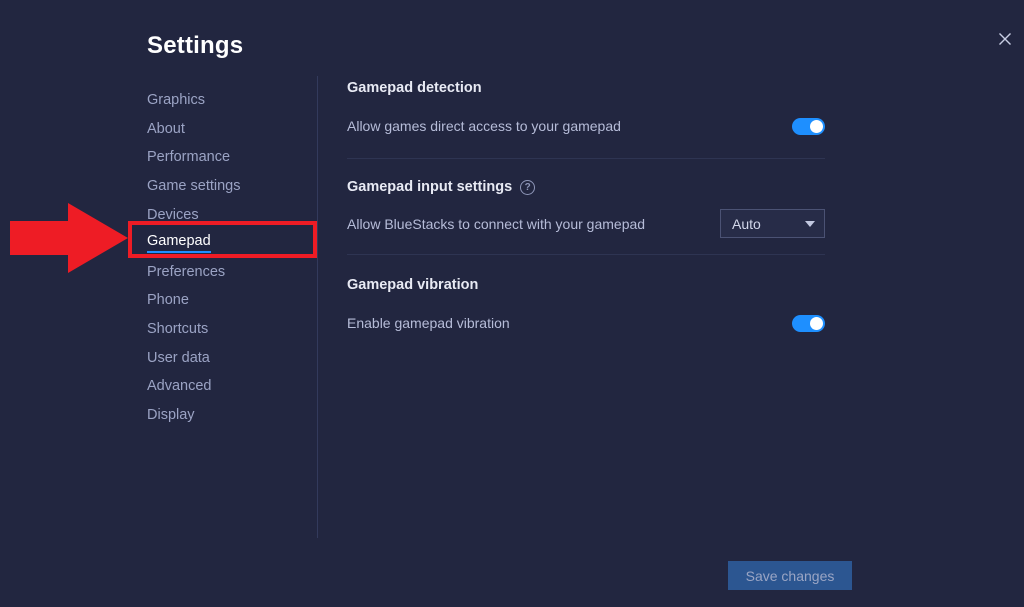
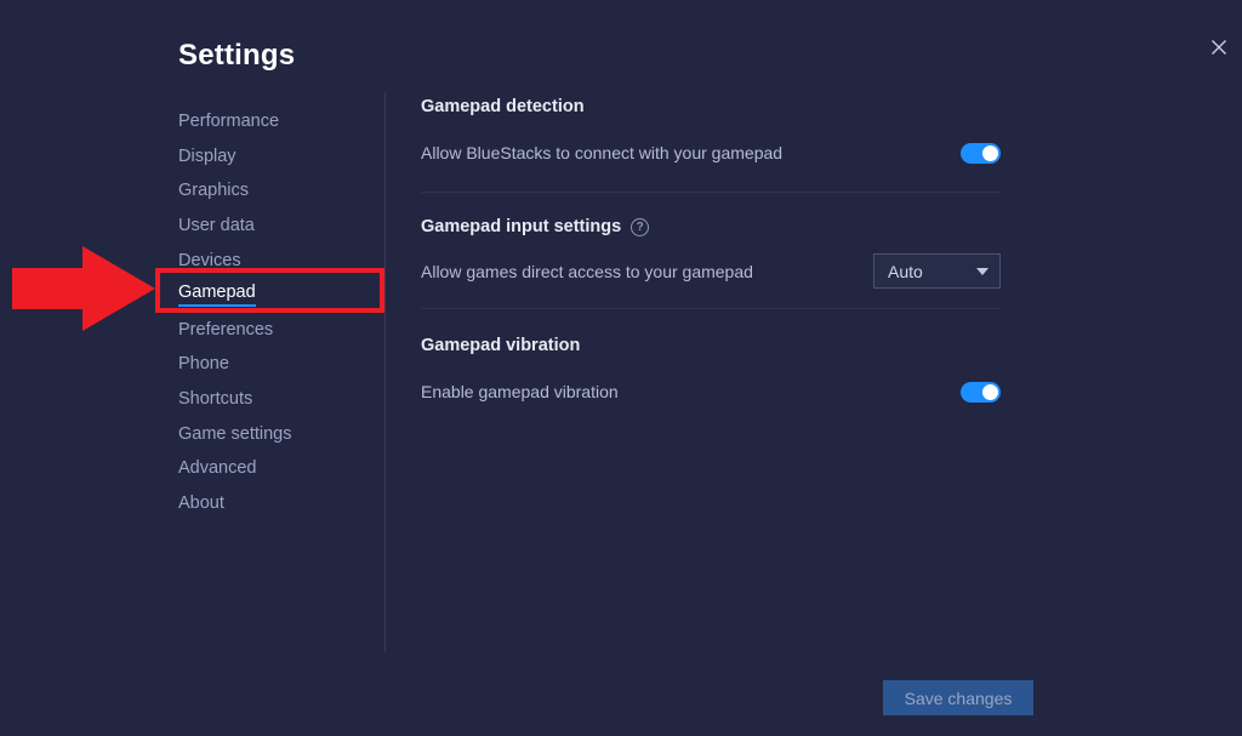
  Settings
- Graphics
+ Performance
- About
+ Display
- Performance
+ Graphics
- Game settings
+ User data
  Devices
  Gamepad
  Preferences
  Phone
  Shortcuts
- User data
+ Game settings
  Advanced
- Display
+ About
  Gamepad detection
- Allow games direct access to your gamepad
+ Allow BlueStacks to connect with your gamepad
  Gamepad input settings
  ?
- Allow BlueStacks to connect with your gamepad
+ Allow games direct access to your gamepad
  Auto
  Gamepad vibration
  Enable gamepad vibration
  Save changes
